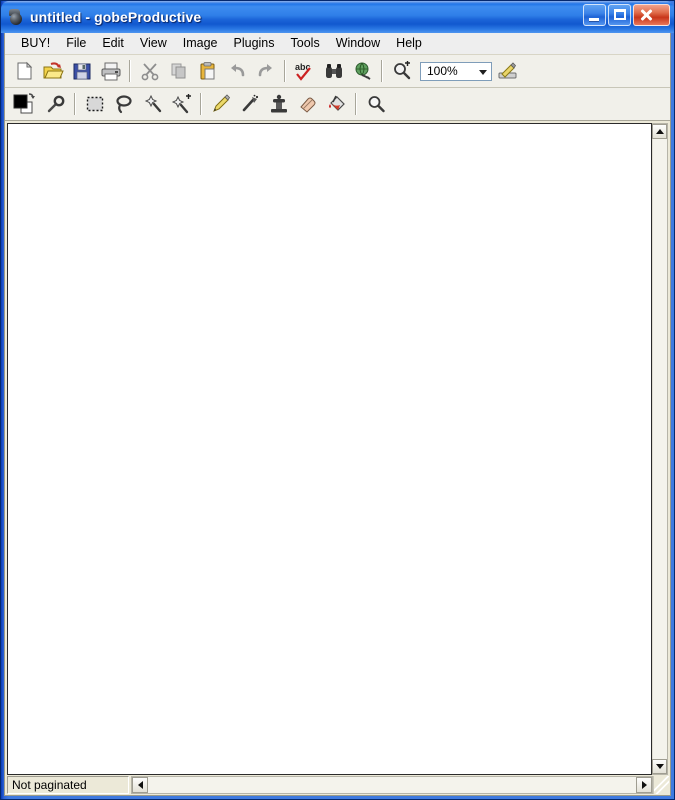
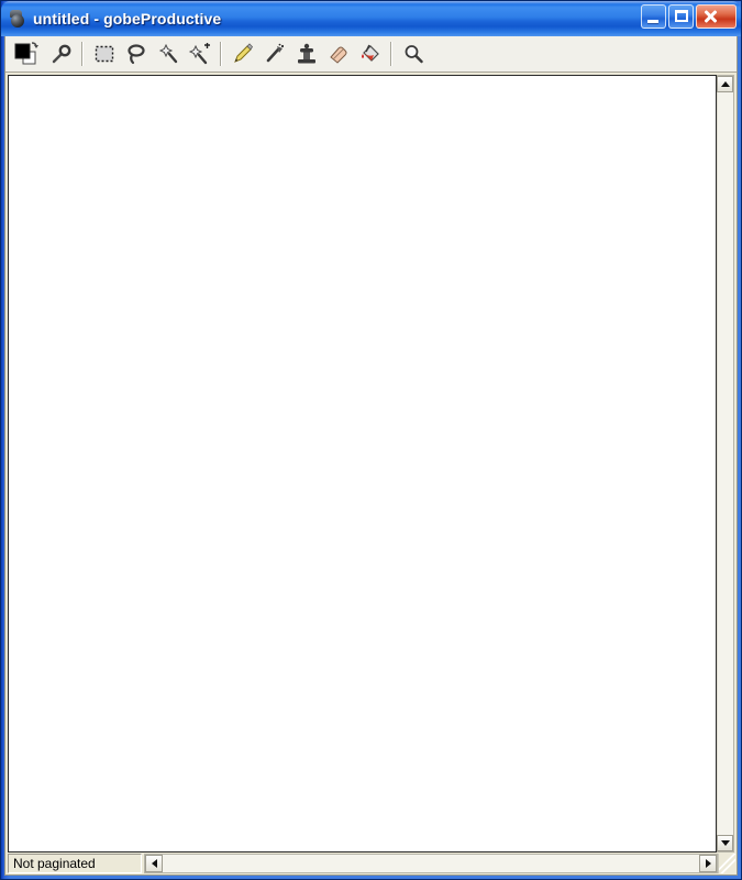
  untitled - gobeProductive
- BUY!
- File
- Edit
- View
- Image
- Plugins
- Tools
- Window
- Help
- abc
- 100%
  Not paginated
